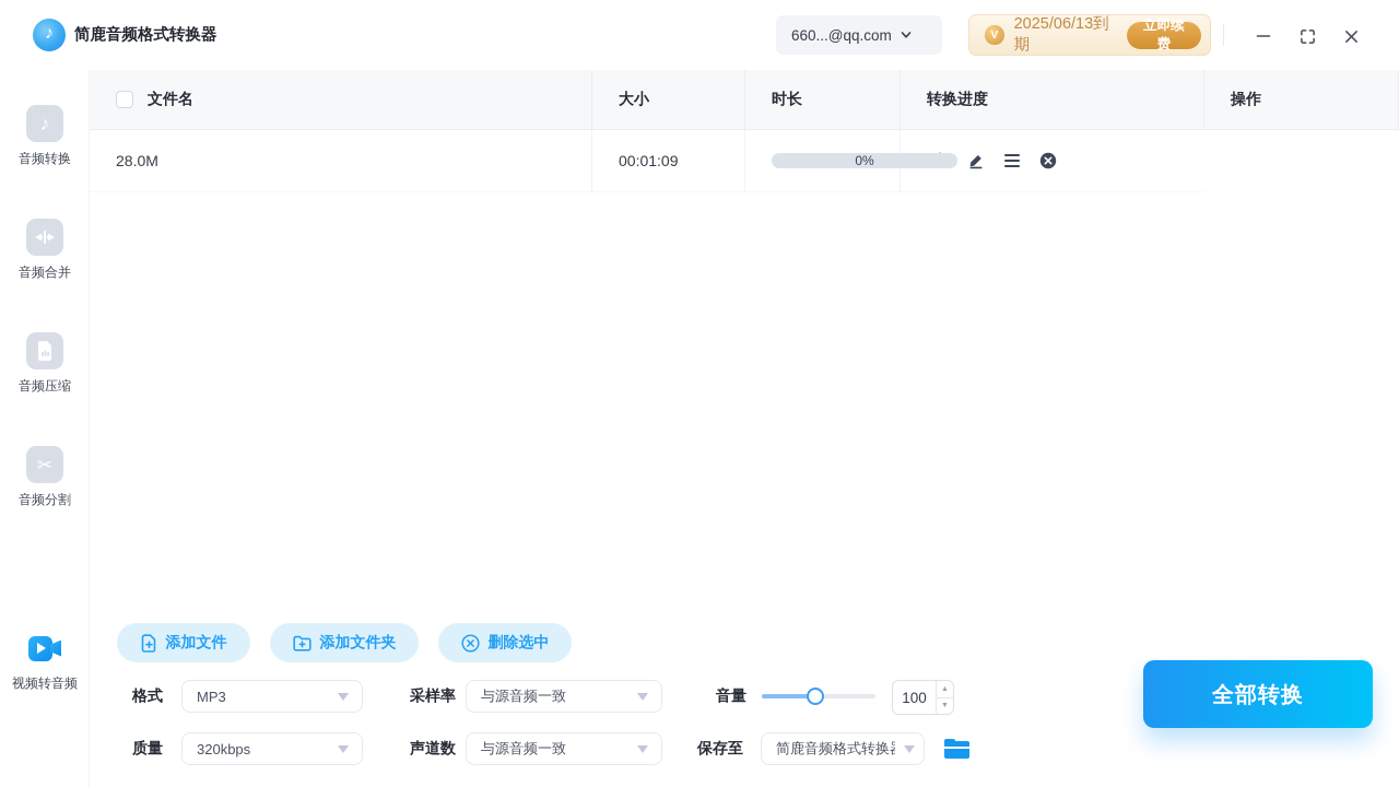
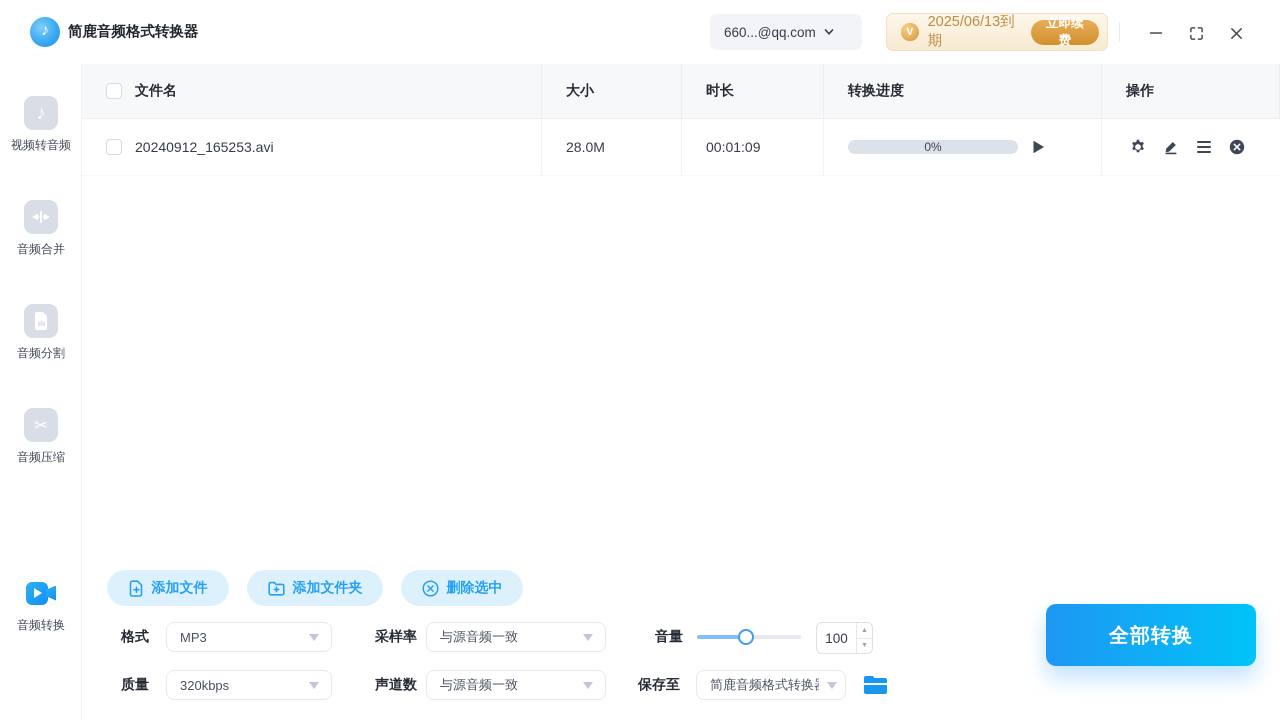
  ♪
  简鹿音频格式转换器
  660...@qq.com
  V
  2025/06/13到期
  立即续费
  ♪
- 音频转换
+ 视频转音频
  音频合并
- 音频压缩
+ 音频分割
  ✂
- 音频分割
+ 音频压缩
- 视频转音频
+ 音频转换
  文件名
  大小
  时长
  转换进度
  操作
+ 20240912_165253.avi
  28.0M
  00:01:09
  0%
  添加文件
  添加文件夹
  删除选中
  格式
  MP3
  采样率
  与源音频一致
  音量
  100
  质量
  320kbps
  声道数
  与源音频一致
  保存至
  简鹿音频格式转换
  全部转换
